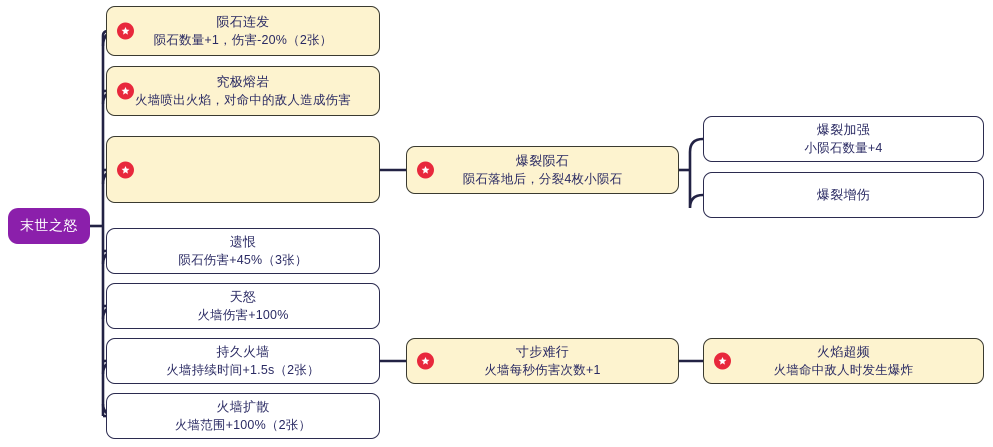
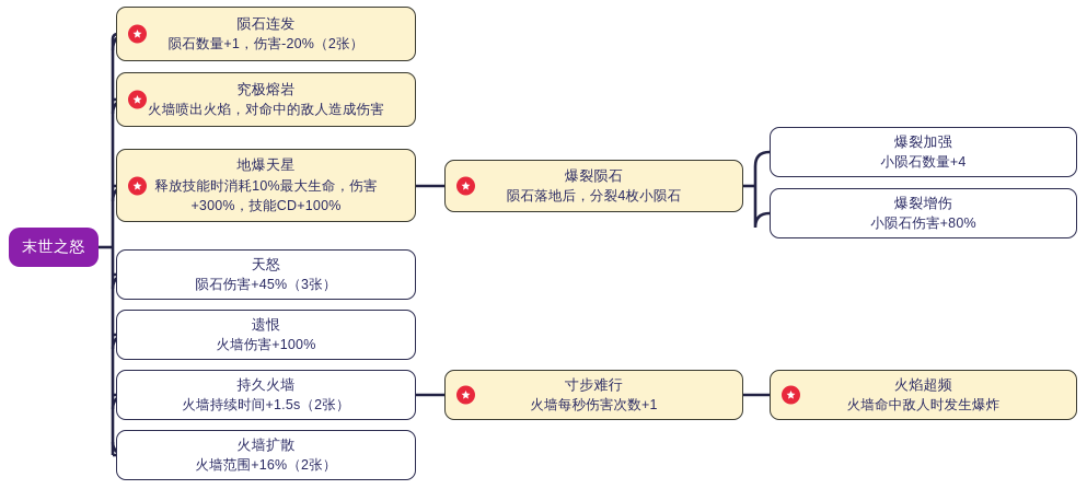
  末世之怒
  陨石连发
  陨石数量+1，伤害-20%（2张）
  究极熔岩
  火墙喷出火焰，对命中的敌人造成伤害
+ 地爆天星
+ 释放技能时消耗10%最大生命，伤害+300%，技能CD+100%
- 遗恨
+ 天怒
  陨石伤害+45%（3张）
- 天怒
+ 遗恨
  火墙伤害+100%
  持久火墙
  火墙持续时间+1.5s（2张）
  火墙扩散
- 火墙范围+100%（2张）
+ 火墙范围+16%（2张）
  爆裂陨石
  陨石落地后，分裂4枚小陨石
  爆裂加强
  小陨石数量+4
  爆裂增伤
+ 小陨石伤害+80%
  寸步难行
  火墙每秒伤害次数+1
  火焰超频
  火墙命中敌人时发生爆炸
